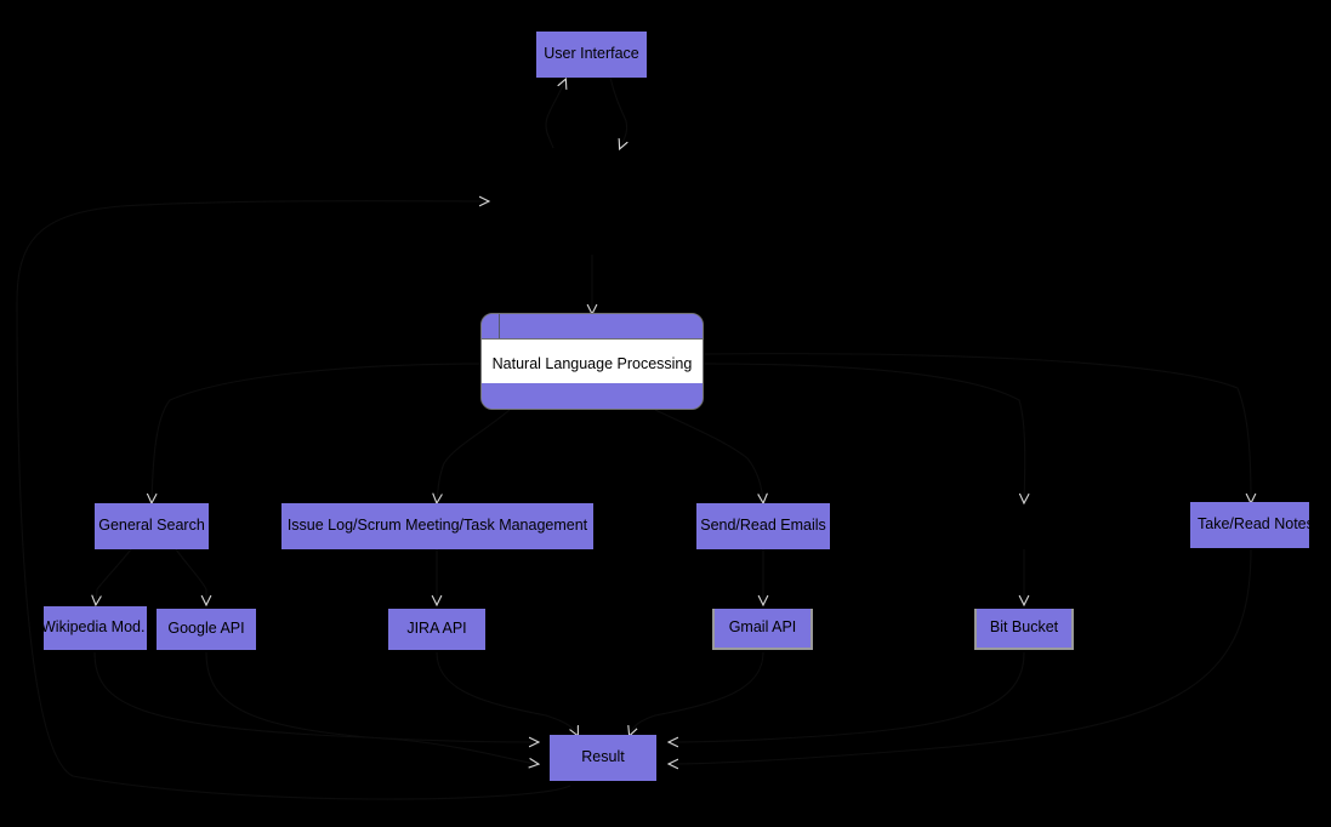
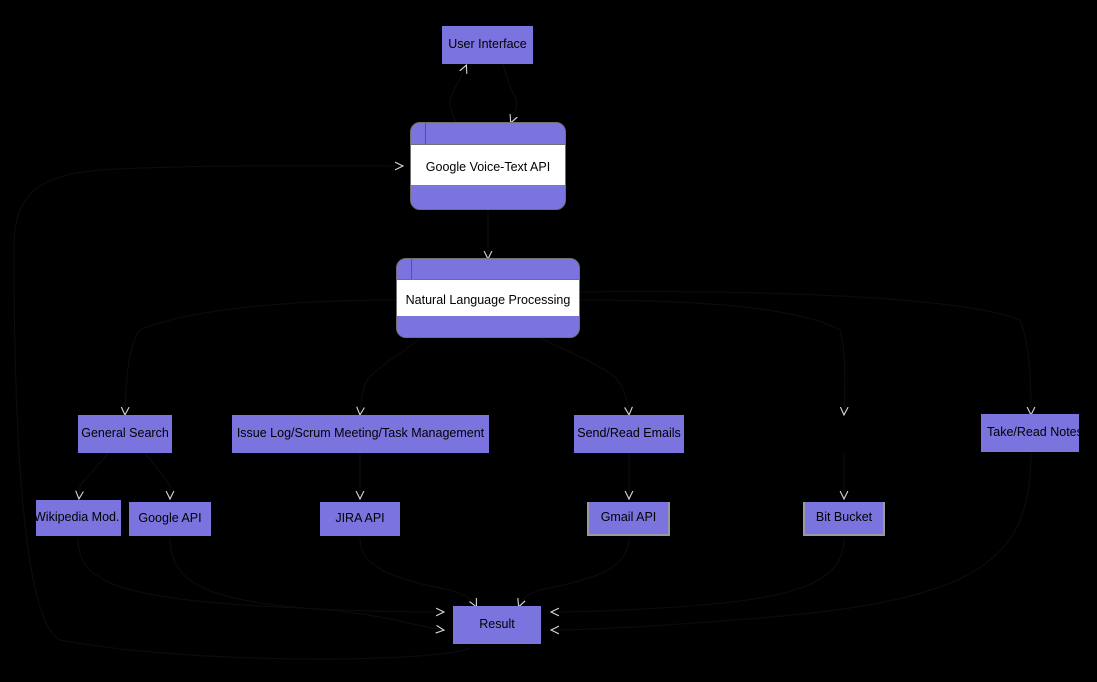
  User Interface
+ Google Voice-Text API
  Natural Language Processing
  General Search
  Issue Log/Scrum Meeting/Task Management
  Send/Read Emails
  Take/Read Notes
  Wikipedia Mod.
  Google API
  JIRA API
  Gmail API
  Bit Bucket
  Result
